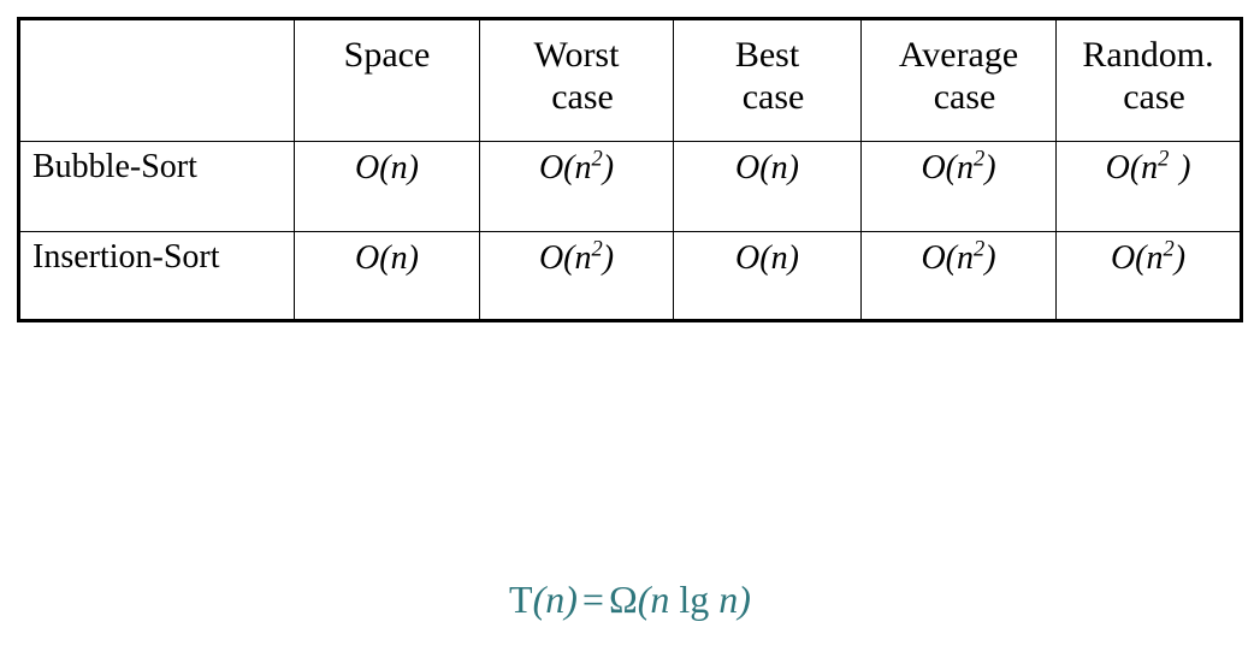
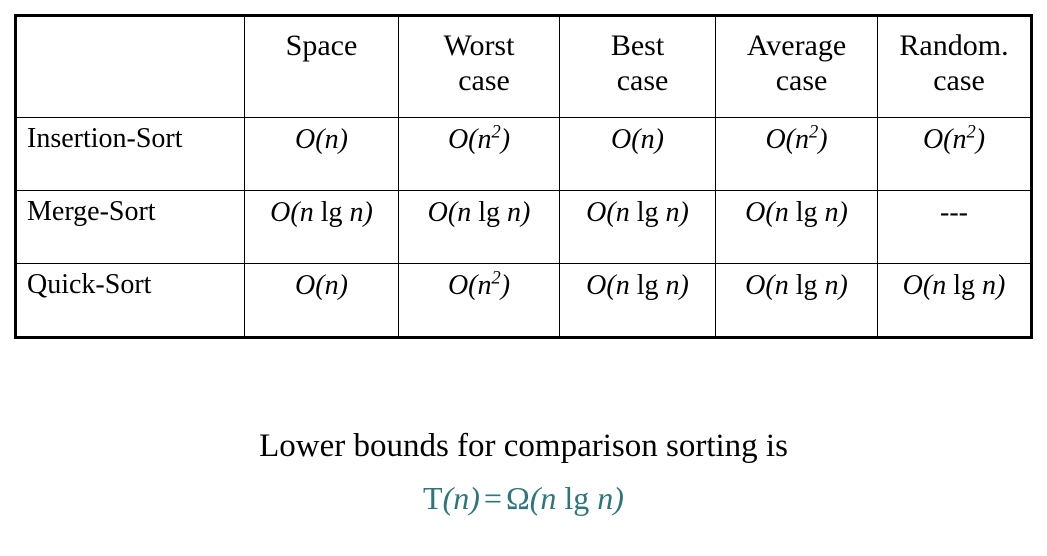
  	Space	Worst case	Best case	Average case	Random. case
- Bubble-Sort	O(n)	O(n2)	O(n)	O(n2)	O(n2 )
  Insertion-Sort	O(n)	O(n2)	O(n)	O(n2)	O(n2)
+ Merge-Sort	O(n lg n)	O(n lg n)	O(n lg n)	O(n lg n)	---
+ Quick-Sort	O(n)	O(n2)	O(n lg n)	O(n lg n)	O(n lg n)
+ Lower bounds for comparison sorting is
  T(n)=Ω(n lg n)
